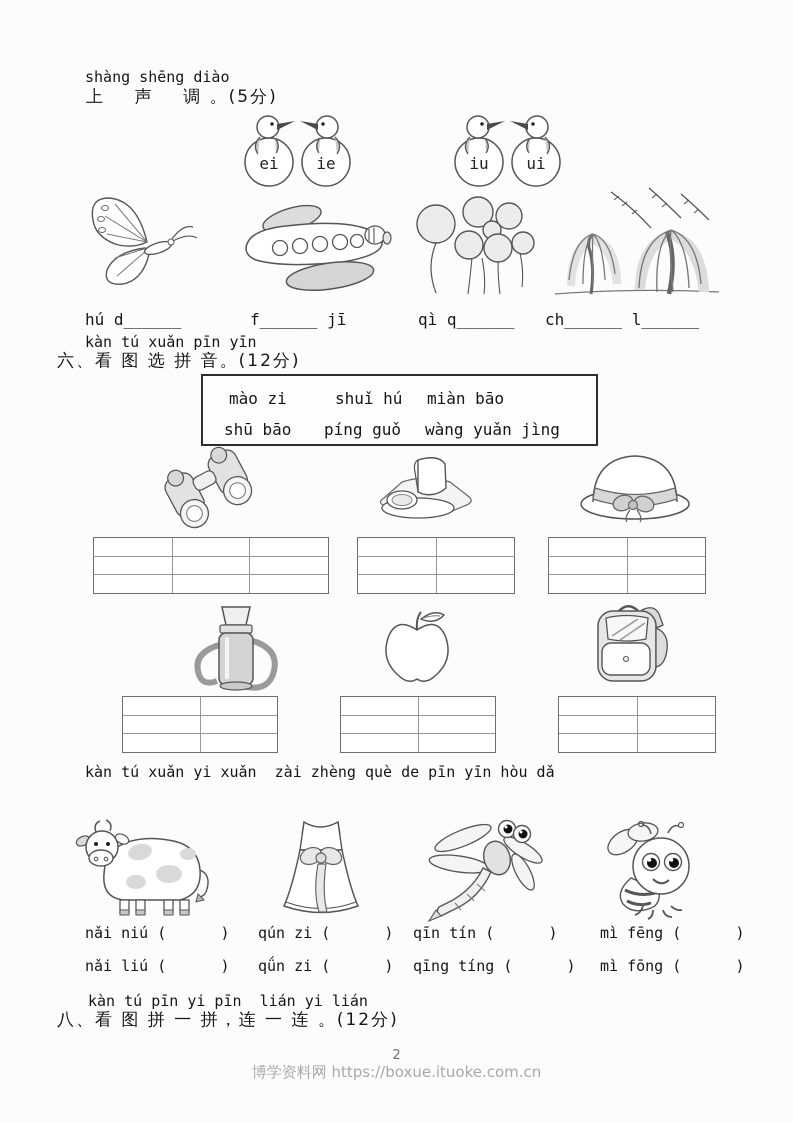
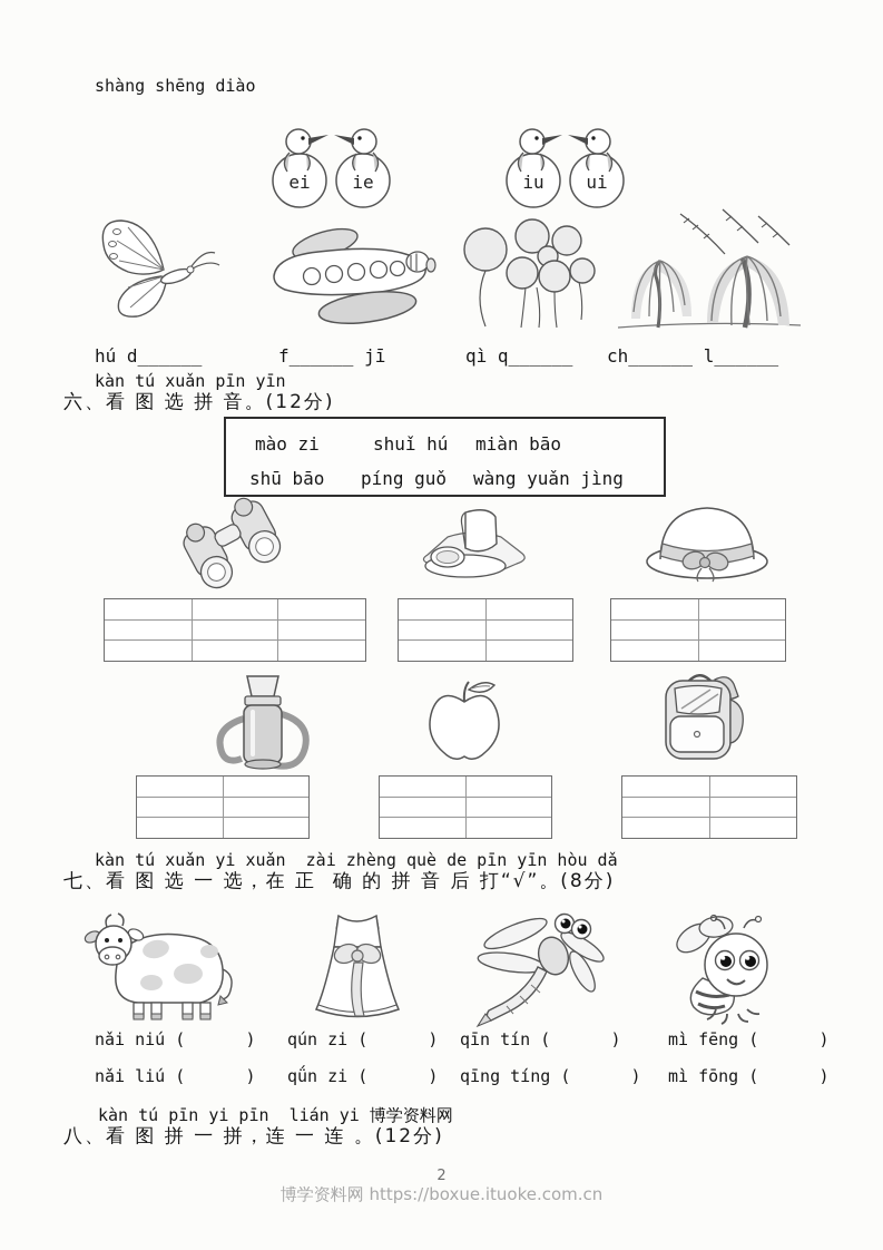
  shàng shēng diào
- 上 声 调 。(5分)
  ei
  ie
  iu
  ui
  hú d______
  f______ jī
  qì q______
  ch______ l______
  kàn tú xuǎn pīn yīn
  六、看 图 选 拼 音。(12分)
  mào zi
  shuǐ hú
  miàn bāo
  shū bāo
  píng guǒ
  wàng yuǎn jìng
  kàn tú xuǎn yi xuǎn zài zhèng què de pīn yīn hòu dǎ
+ 七、看 图 选 一 选，在 正 确 的 拼 音 后 打“√”。(8分)
  nǎi niú ( )
  qún zi ( )
  qīn tín ( )
  mì fēng ( )
  nǎi liú ( )
  qǘn zi ( )
  qīng tíng ( )
  mì fōng ( )
- kàn tú pīn yi pīn lián yi lián
+ kàn tú pīn yi pīn lián yi 博学资料网
  八、看 图 拼 一 拼，连 一 连 。(12分)
  2
  博学资料网 https://boxue.ituoke.com.cn
